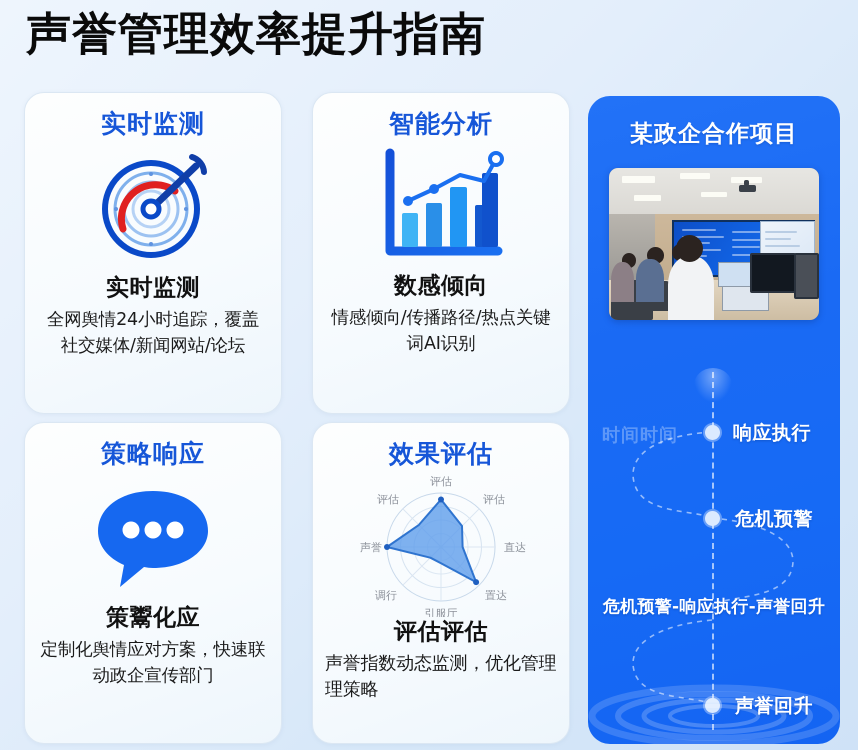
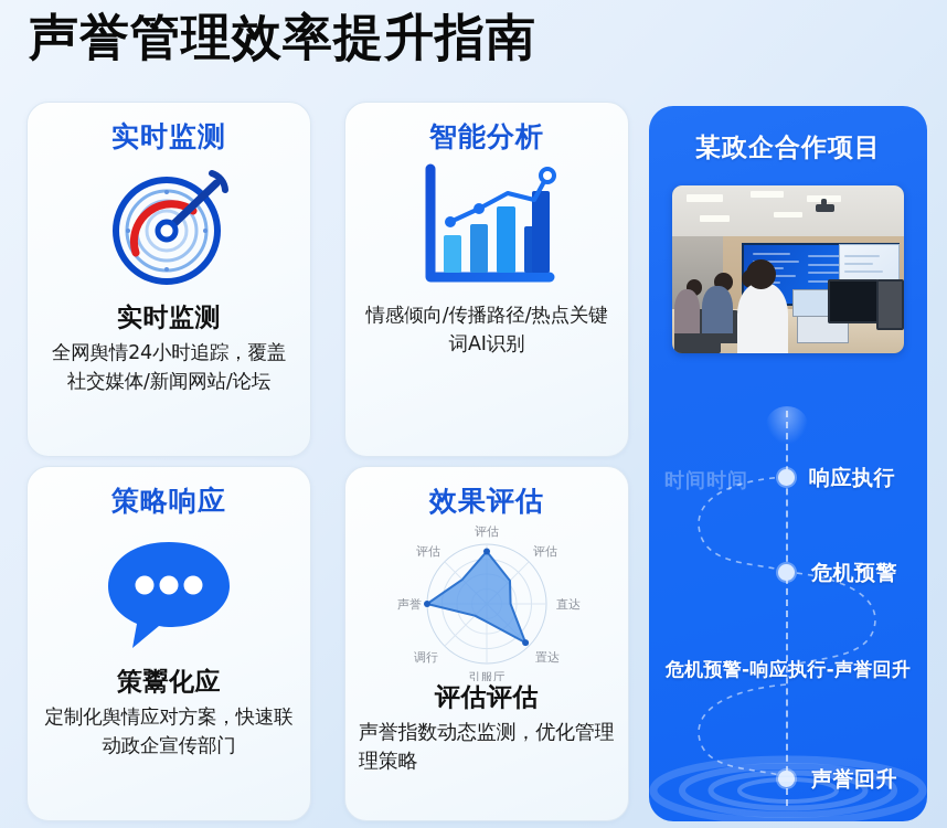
  声誉管理效率提升指南
  实时监测
  实时监测
  全网舆情24小时追踪，覆盖社交媒体/新闻网站/论坛
  智能分析
- 数感倾向
  情感倾向/传播路径/热点关键词AI识别
  策略响应
  策鬻化应
  定制化舆情应对方案，快速联动政企宣传部门
  效果评估
  评估
  评估
  直达
  置达
  引服厅
  调行
  声誉
  评估
  评估评估
  声誉指数动态监测，优化管理理策略
  某政企合作项目
  时间时间
  响应执行
  危机预警
  危机预警-响应执行-声誉回升
  声誉回升
